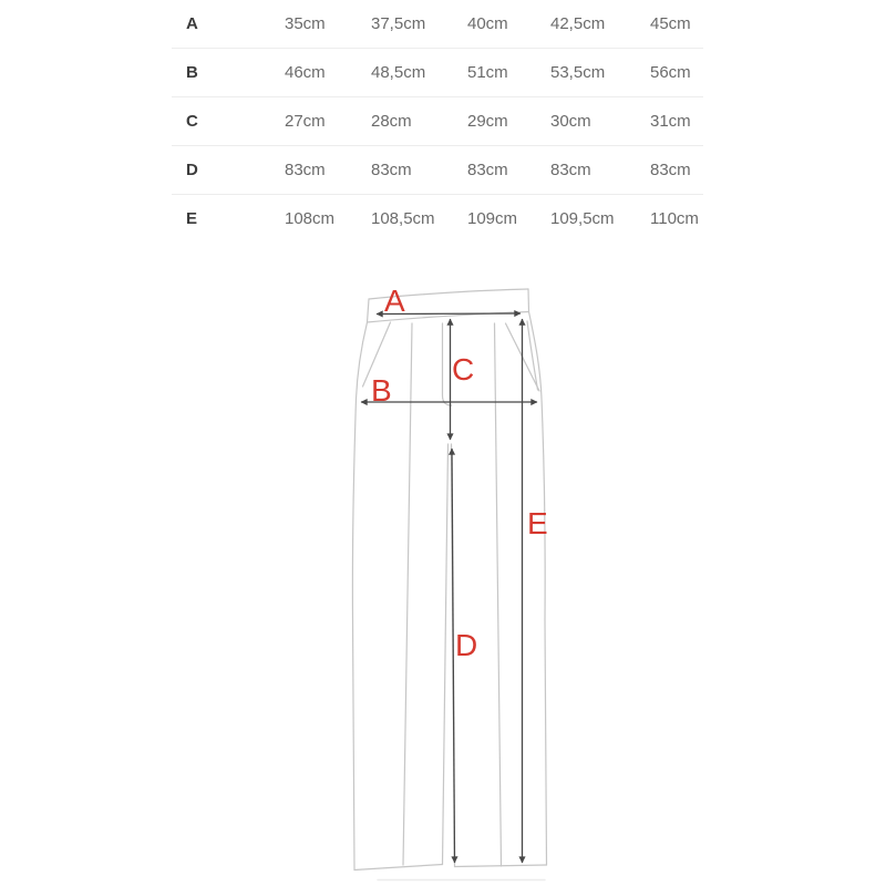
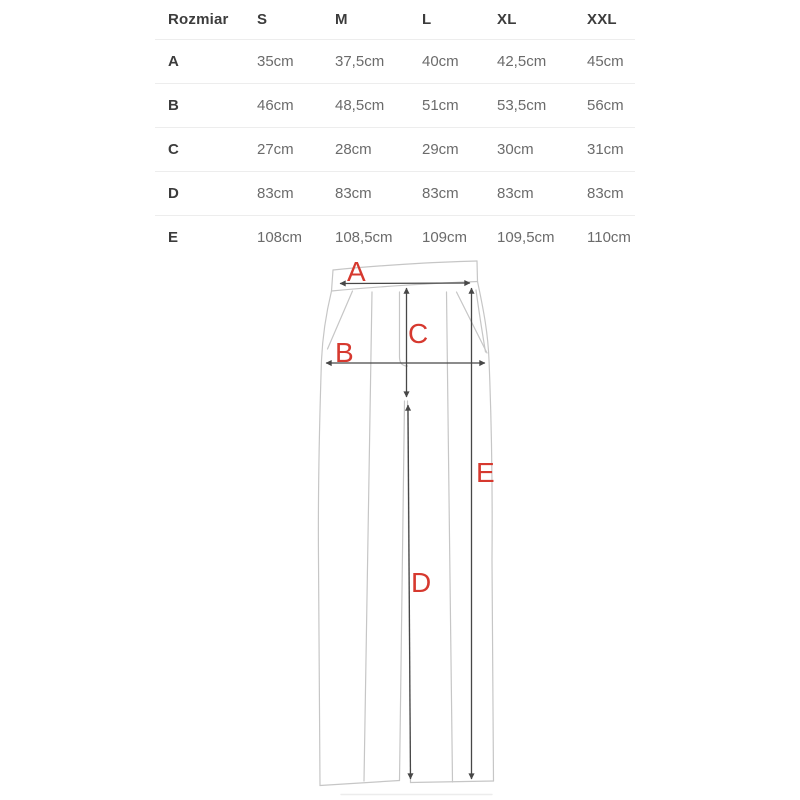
+ Rozmiar
+ S
+ M
+ L
+ XL
+ XXL
  A
  35cm
  37,5cm
  40cm
  42,5cm
  45cm
  B
  46cm
  48,5cm
  51cm
  53,5cm
  56cm
  C
  27cm
  28cm
  29cm
  30cm
  31cm
  D
  83cm
  83cm
  83cm
  83cm
  83cm
  E
  108cm
  108,5cm
  109cm
  109,5cm
  110cm
  A
  B
  C
  D
  E
